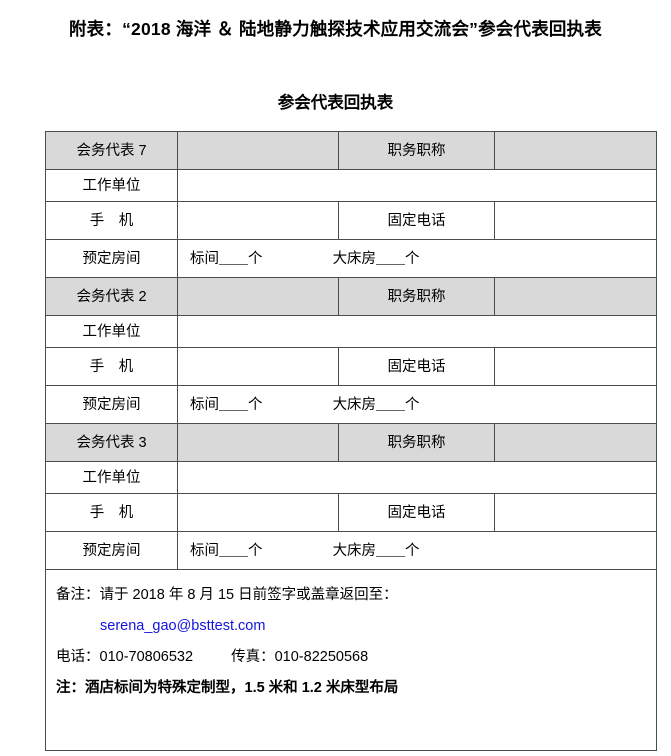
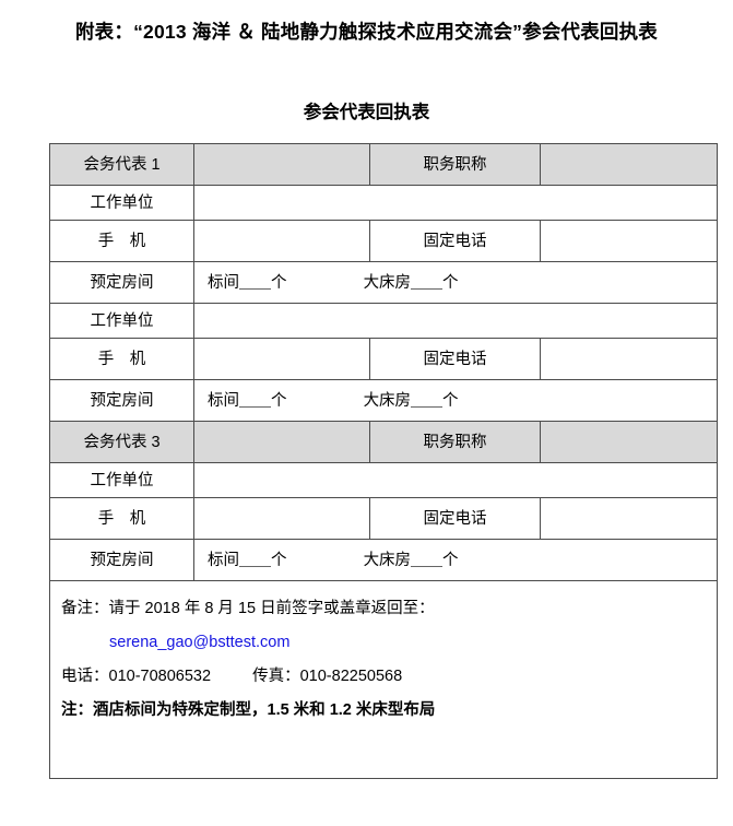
- 附表：“2018 海洋 ＆ 陆地静力触探技术应用交流会”参会代表回执表
+ 附表：“2013 海洋 ＆ 陆地静力触探技术应用交流会”参会代表回执表
  参会代表回执表
- 会务代表 7		职务职称
+ 会务代表 1		职务职称
  工作单位
  手 机		固定电话
  预定房间	标间＿＿个 大床房＿＿个
- 会务代表 2		职务职称
  工作单位
  手 机		固定电话
  预定房间	标间＿＿个 大床房＿＿个
  会务代表 3		职务职称
  工作单位
  手 机		固定电话
  预定房间	标间＿＿个 大床房＿＿个
  备注：请于 2018 年 8 月 15 日前签字或盖章返回至： serena_gao@bsttest.com 电话：010-70806532 传真：010-82250568 注：酒店标间为特殊定制型，1.5 米和 1.2 米床型布局
